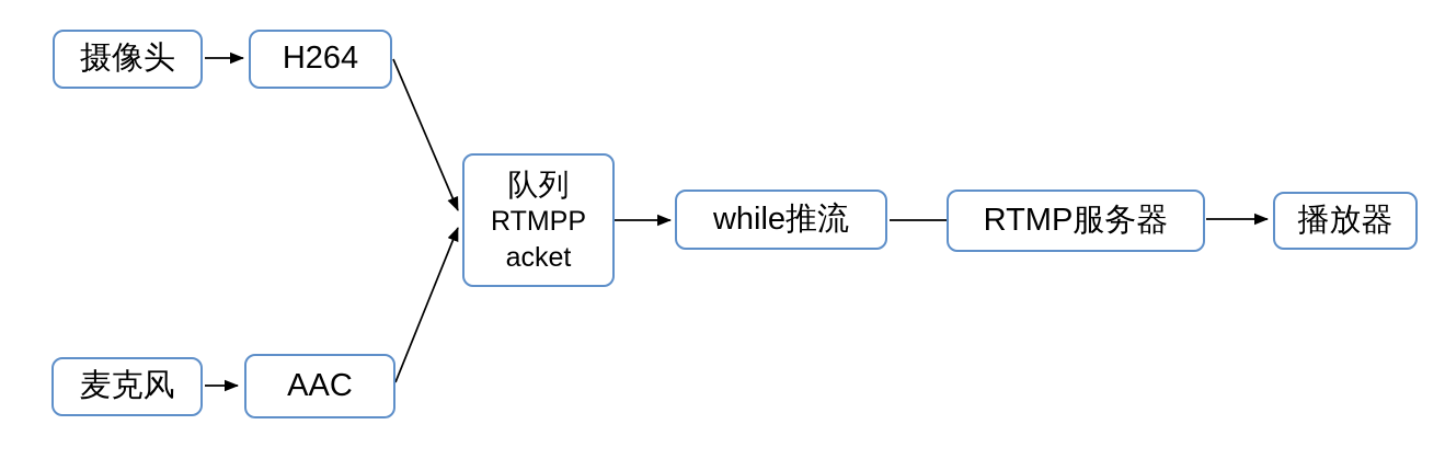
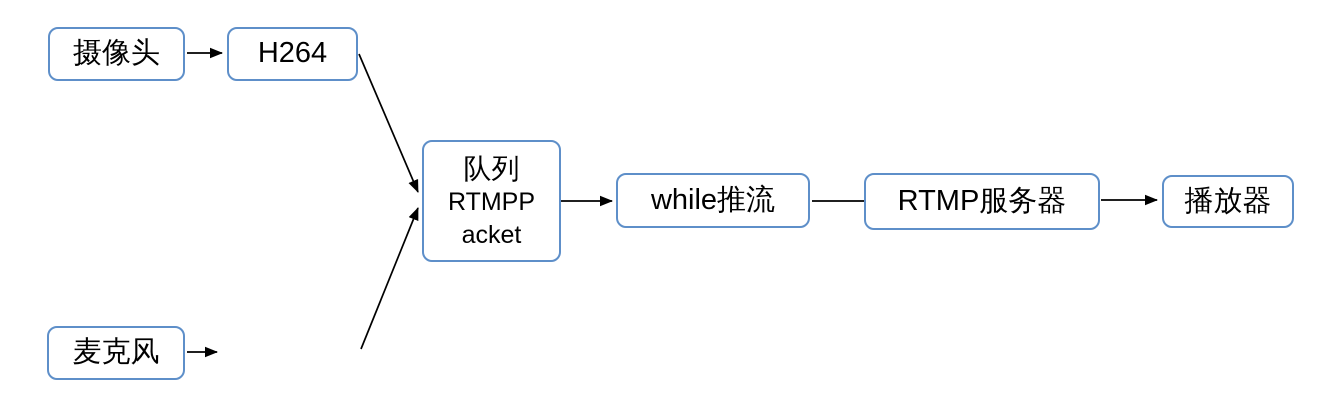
  摄像头
  H264
  麦克风
- AAC
  队列
  RTMPP
  acket
  while推流
  RTMP服务器
  播放器
